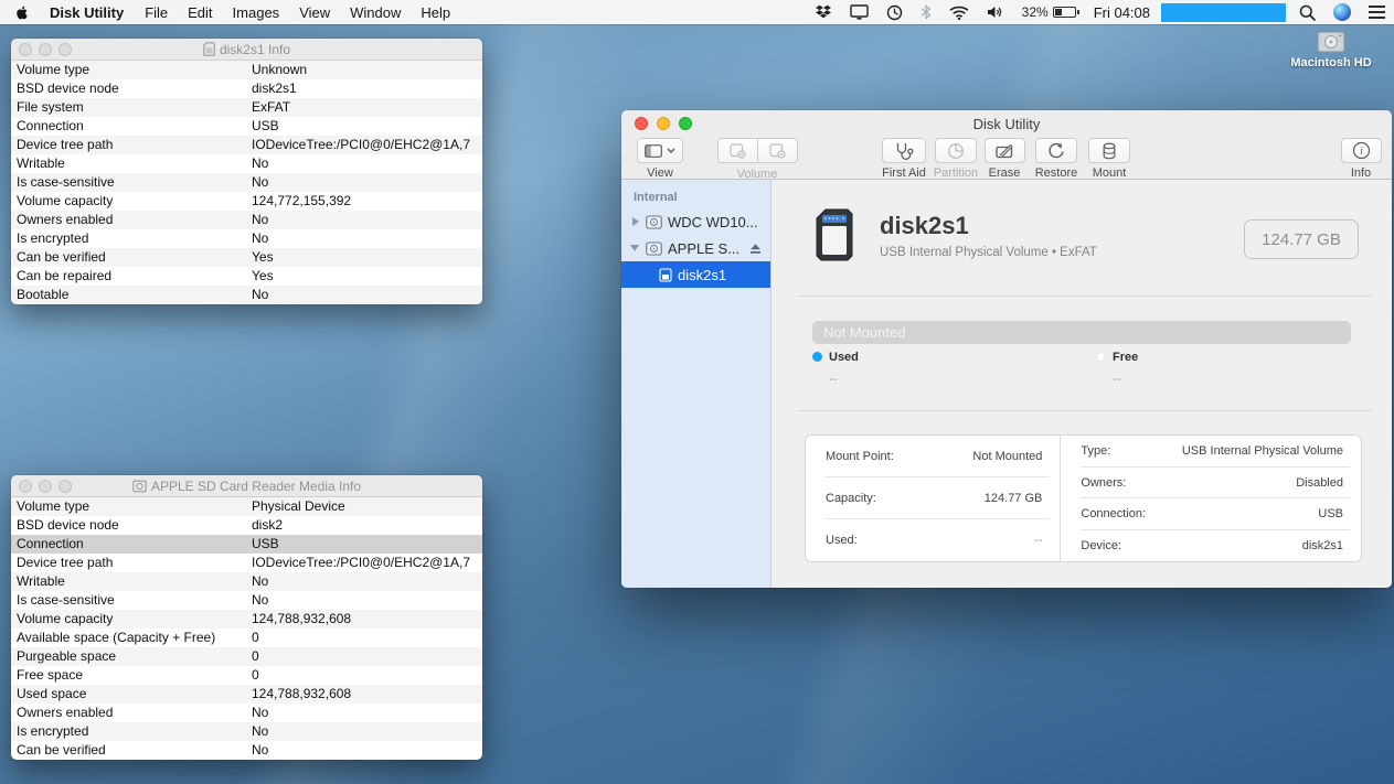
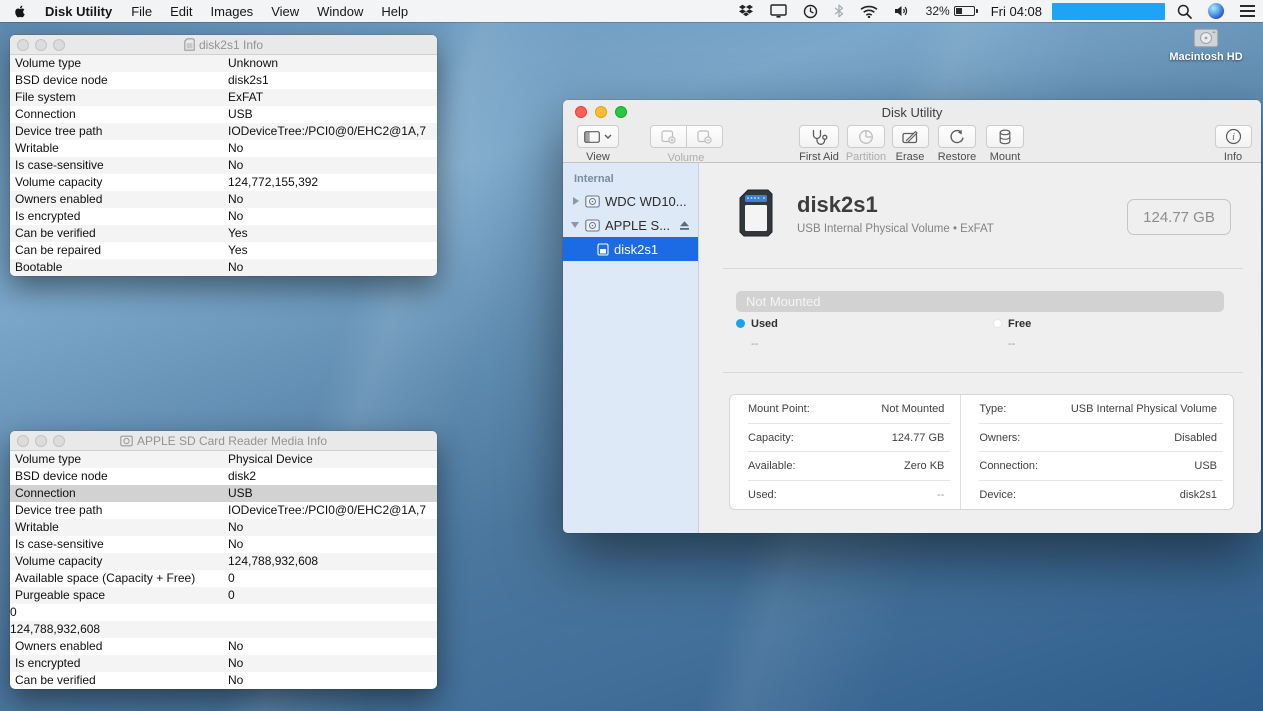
  Disk Utility
  File
  Edit
  Images
  View
  Window
  Help
  32%
  Fri 04:08
  Macintosh HD
  disk2s1 Info
  Volume type
  Unknown
  BSD device node
  disk2s1
  File system
  ExFAT
  Connection
  USB
  Device tree path
  IODeviceTree:/PCI0@0/EHC2@1A,7
  Writable
  No
  Is case-sensitive
  No
  Volume capacity
  124,772,155,392
  Owners enabled
  No
  Is encrypted
  No
  Can be verified
  Yes
  Can be repaired
  Yes
  Bootable
  No
  APPLE SD Card Reader Media Info
  Volume type
  Physical Device
  BSD device node
  disk2
  Connection
  USB
  Device tree path
  IODeviceTree:/PCI0@0/EHC2@1A,7
  Writable
  No
  Is case-sensitive
  No
  Volume capacity
  124,788,932,608
  Available space (Capacity + Free)
  0
  Purgeable space
  0
- Free space
  0
- Used space
  124,788,932,608
  Owners enabled
  No
  Is encrypted
  No
  Can be verified
  No
  Disk Utility
  View
  Volume
  First Aid
  Partition
  Erase
  Restore
  Mount
  i
  Info
  Internal
  WDC WD10...
  APPLE S...
  disk2s1
  disk2s1
  USB Internal Physical Volume • ExFAT
  124.77 GB
  Not Mounted
  Used
  --
  Free
  --
  Mount Point:
  Not Mounted
  Capacity:
  124.77 GB
+ Available:
+ Zero KB
  Used:
  --
  Type:
  USB Internal Physical Volume
  Owners:
  Disabled
  Connection:
  USB
  Device:
  disk2s1
